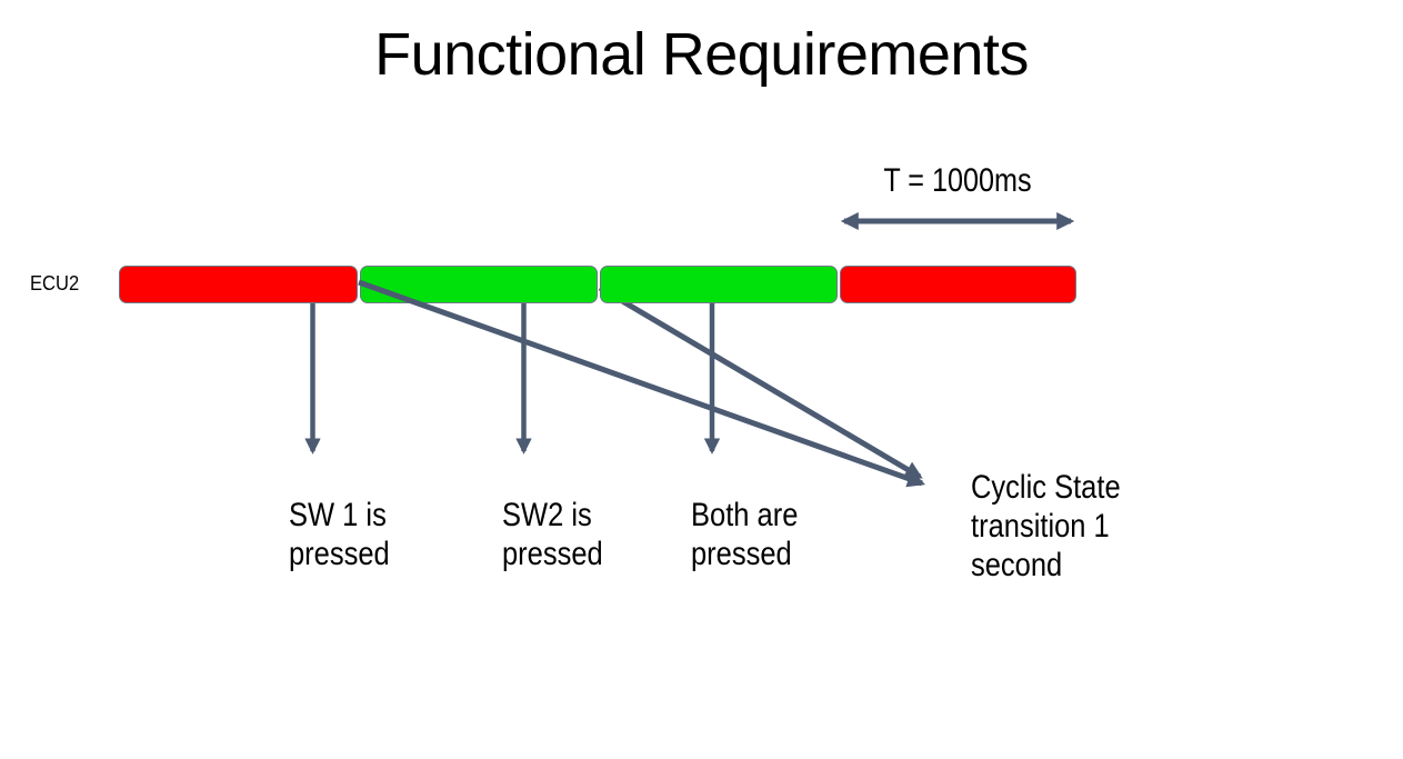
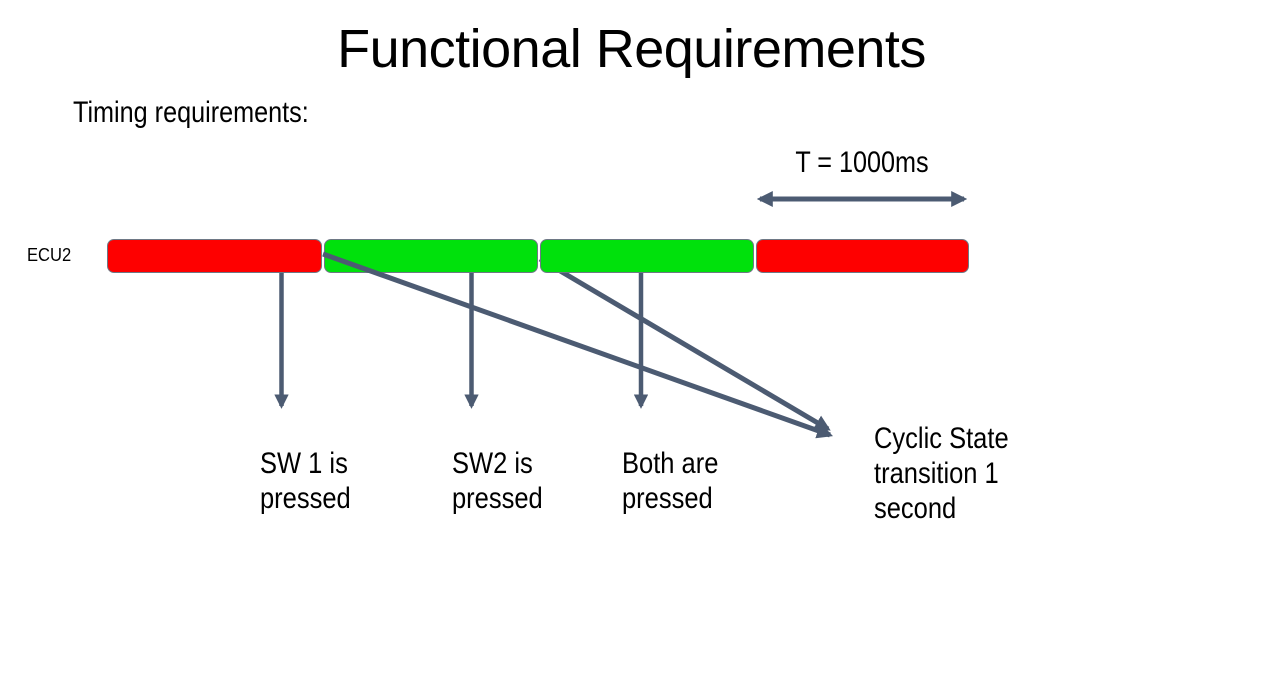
  Functional Requirements
+ Timing requirements:
  T = 1000ms
  ECU2
  SW 1 is
  pressed
  SW2 is
  pressed
  Both are
  pressed
  Cyclic State
  transition 1
  second
